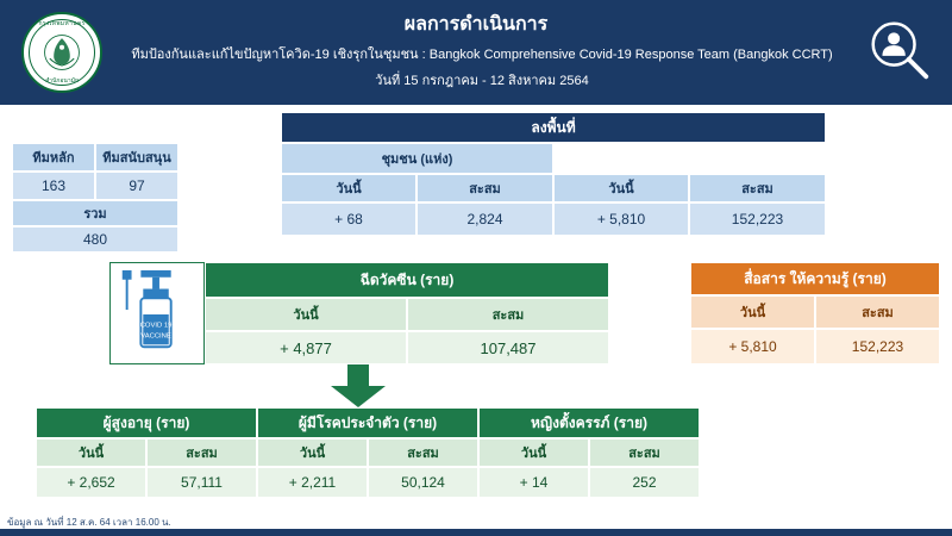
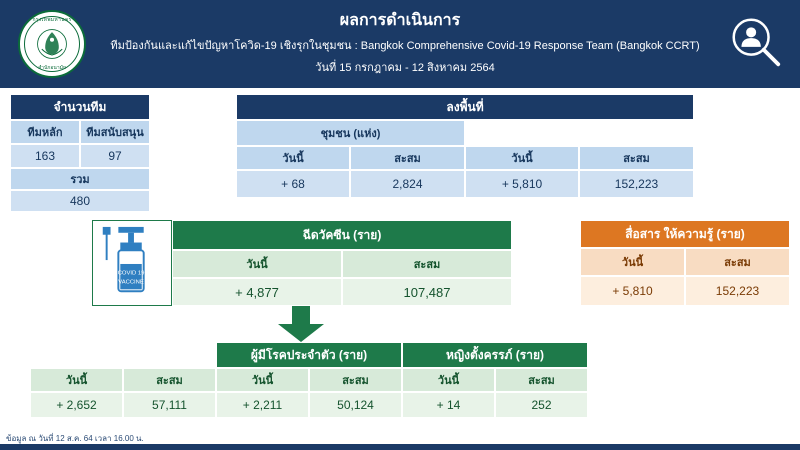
  ผลการดำเนินการ
  ทีมป้องกันและแก้ไขปัญหาโควิด-19 เชิงรุกในชุมชน : Bangkok Comprehensive Covid-19 Response Team (Bangkok CCRT)
  วันที่ 15 กรกฎาคม - 12 สิงหาคม 2564
+ จำนวนทีม
  ทีมหลัก
  ทีมสนับสนุน
  163
  97
  รวม
  480
  ลงพื้นที่
  ชุมชน (แห่ง)
  วันนี้
  สะสม
  วันนี้
  สะสม
  + 68
  2,824
  + 5,810
  152,223
  ฉีดวัคซีน (ราย)
  วันนี้
  สะสม
  + 4,877
  107,487
  สื่อสาร ให้ความรู้ (ราย)
  วันนี้
  สะสม
  + 5,810
  152,223
- ผู้สูงอายุ (ราย)
  วันนี้
  สะสม
  + 2,652
  57,111
  ผู้มีโรคประจำตัว (ราย)
  วันนี้
  สะสม
  + 2,211
  50,124
  หญิงตั้งครรภ์ (ราย)
  วันนี้
  สะสม
  + 14
  252
  ข้อมูล ณ วันที่ 12 ส.ค. 64 เวลา 16.00 น.
